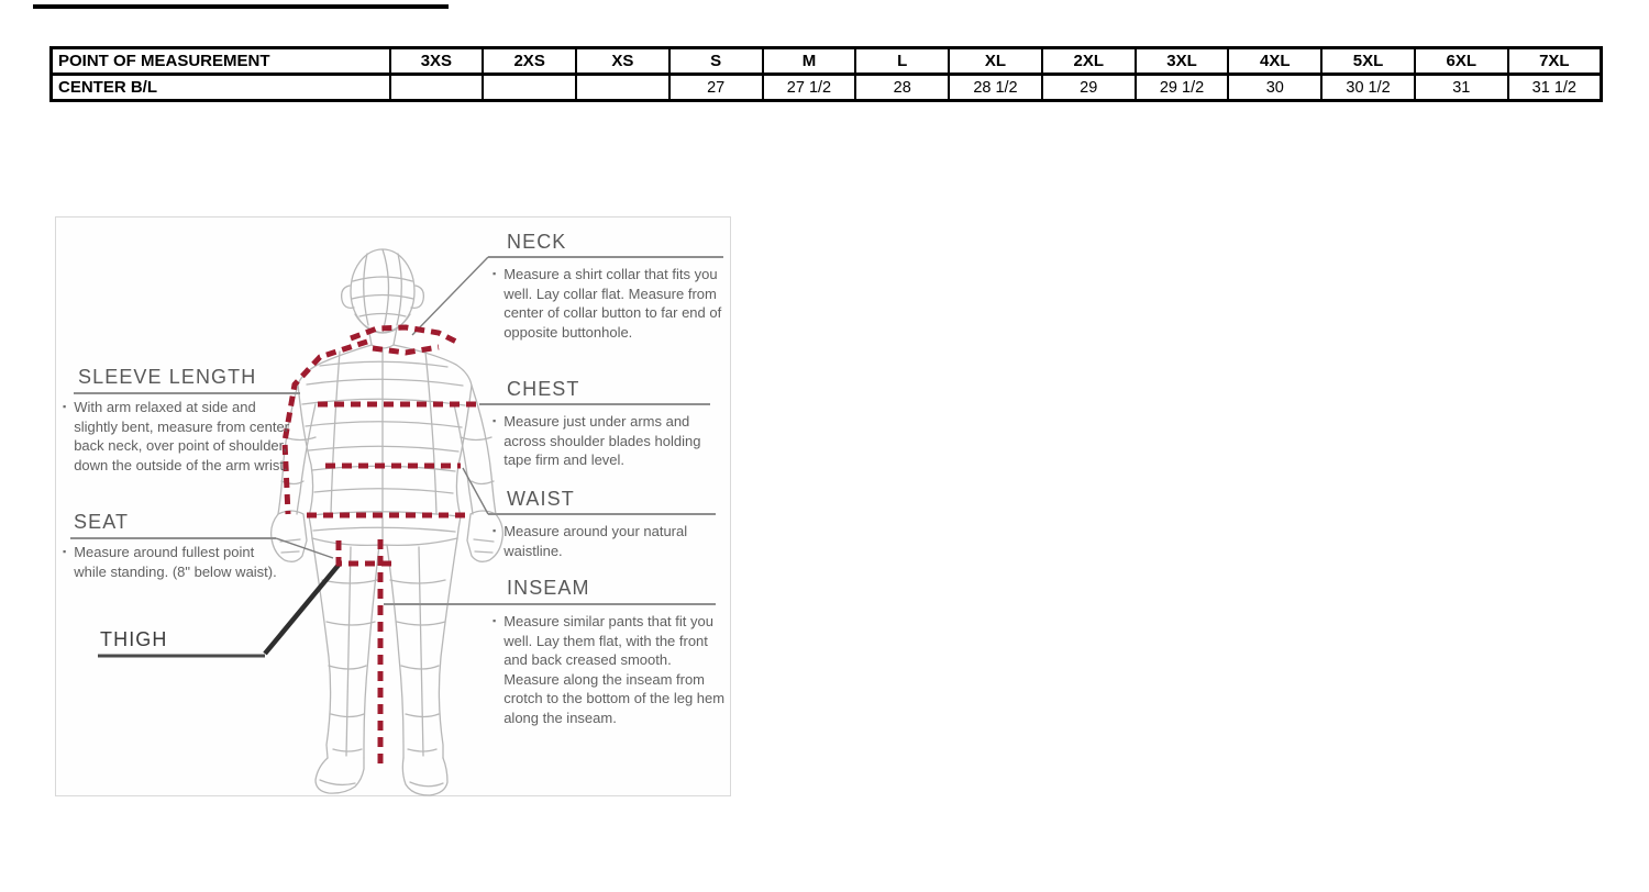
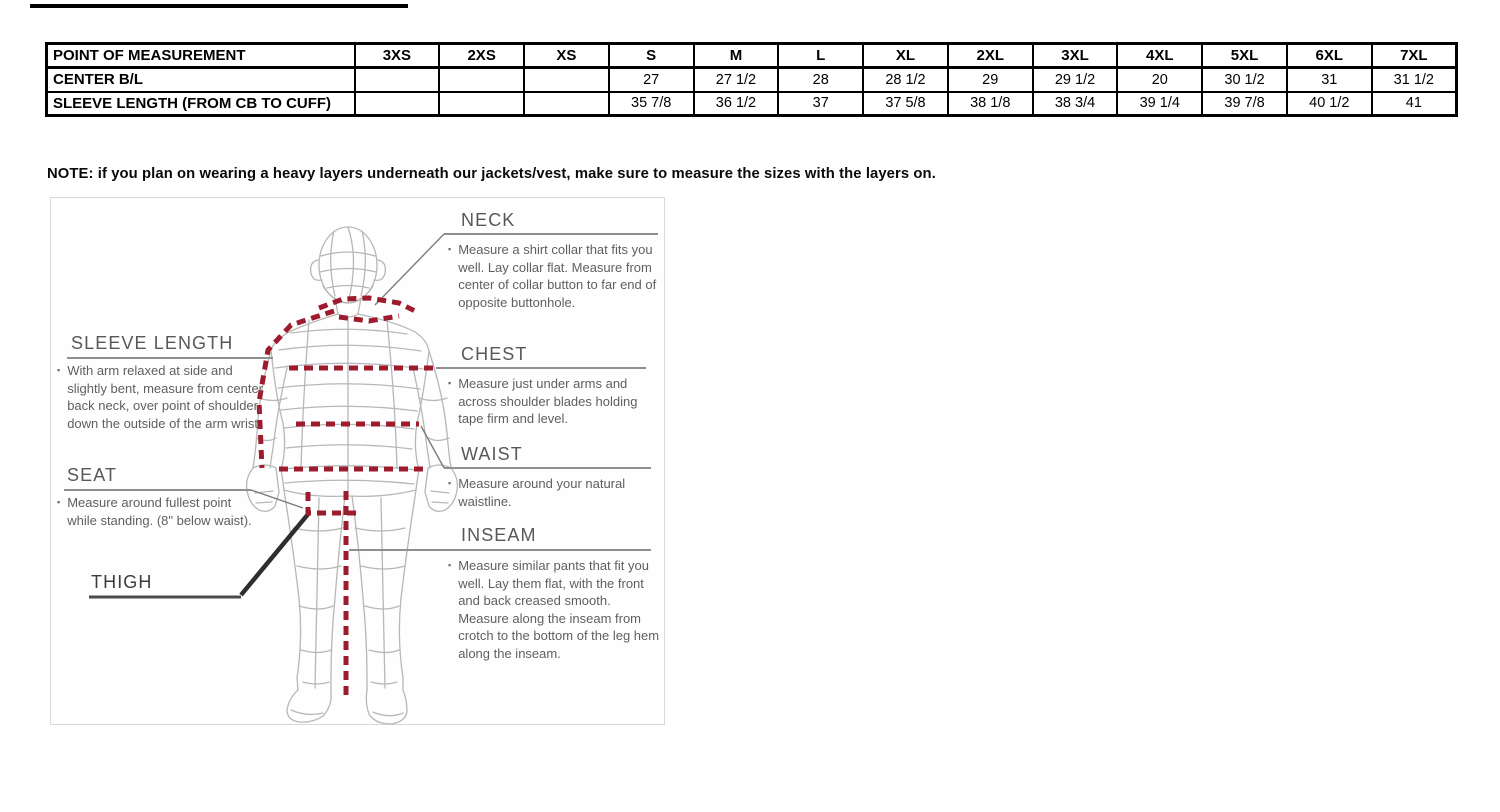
  POINT OF MEASUREMENT	3XS	2XS	XS	S	M	L	XL	2XL	3XL	4XL	5XL	6XL	7XL
- CENTER B/L				27	27 1/2	28	28 1/2	29	29 1/2	30	30 1/2	31	31 1/2
+ CENTER B/L				27	27 1/2	28	28 1/2	29	29 1/2	20	30 1/2	31	31 1/2
+ SLEEVE LENGTH (FROM CB TO CUFF)				35 7/8	36 1/2	37	37 5/8	38 1/8	38 3/4	39 1/4	39 7/8	40 1/2	41
+ NOTE: if you plan on wearing a heavy layers underneath our jackets/vest, make sure to measure the sizes with the layers on.
  NECK
  ▪
  Measure a shirt collar that fits you well. Lay collar flat. Measure from center of collar button to far end of opposite buttonhole.
  CHEST
  ▪
  Measure just under arms and across shoulder blades holding tape firm and level.
  WAIST
  ▪
  Measure around your natural waistline.
  INSEAM
  ▪
  Measure similar pants that fit you well. Lay them flat, with the front and back creased smooth. Measure along the inseam from crotch to the bottom of the leg hem along the inseam.
  SLEEVE LENGTH
  ▪
  With arm relaxed at side and slightly bent, measure from center back neck, over point of shoulder, down the outside of the arm wrist.
  SEAT
  ▪
  Measure around fullest point while standing. (8" below waist).
  THIGH
